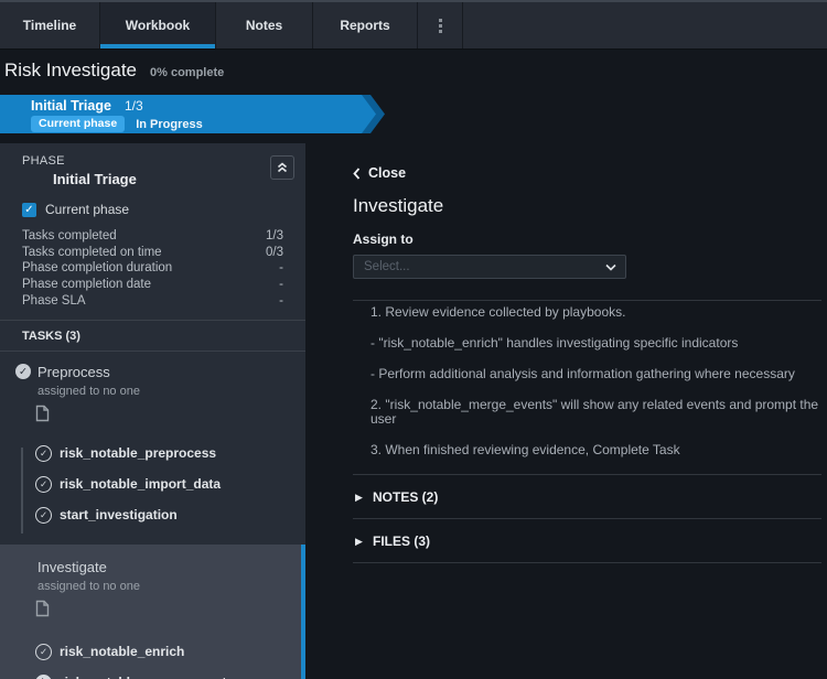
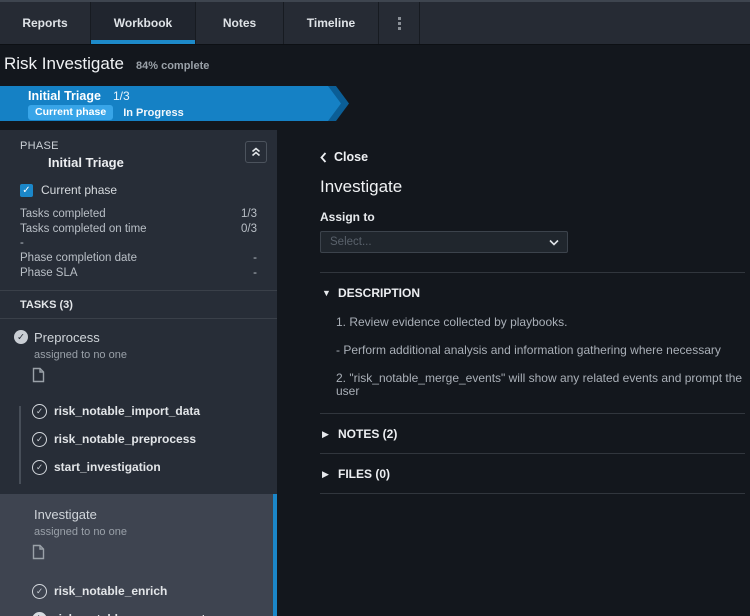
- Timeline
+ Reports
  Workbook
  Notes
- Reports
+ Timeline
  Risk Investigate
- 0% complete
+ 84% complete
  Initial Triage
  1/3
  Current phase
  In Progress
  PHASE
  Initial Triage
  ✓
  Current phase
  Tasks completed
  1/3
  Tasks completed on time
  0/3
- Phase completion duration
  -
  Phase completion date
  -
  Phase SLA
  -
  TASKS (3)
  ✓
  Preprocess
  assigned to no one
  ✓
- risk_notable_preprocess
+ risk_notable_import_data
  ✓
- risk_notable_import_data
+ risk_notable_preprocess
  ✓
  start_investigation
  Investigate
  assigned to no one
  ✓
  risk_notable_enrich
  Close
  Investigate
  Assign to
  Select...
+ ▼
+ DESCRIPTION
  1. Review evidence collected by playbooks.
- - "risk_notable_enrich" handles investigating specific indicators
  - Perform additional analysis and information gathering where necessary
  2. "risk_notable_merge_events" will show any related events and prompt the user
- 3. When finished reviewing evidence, Complete Task
  ▶
  NOTES (2)
  ▶
- FILES (3)
+ FILES (0)
